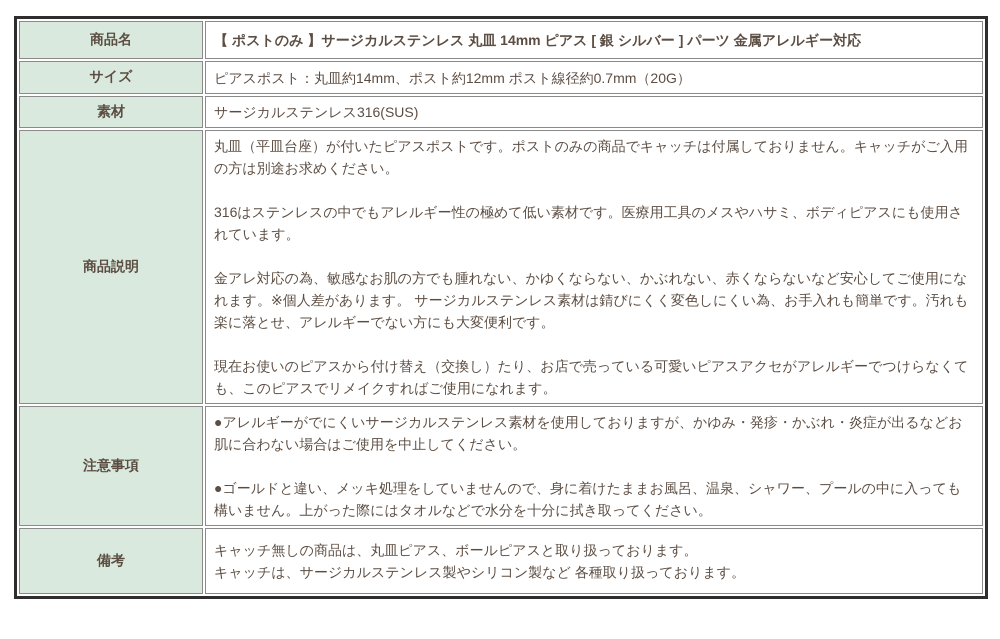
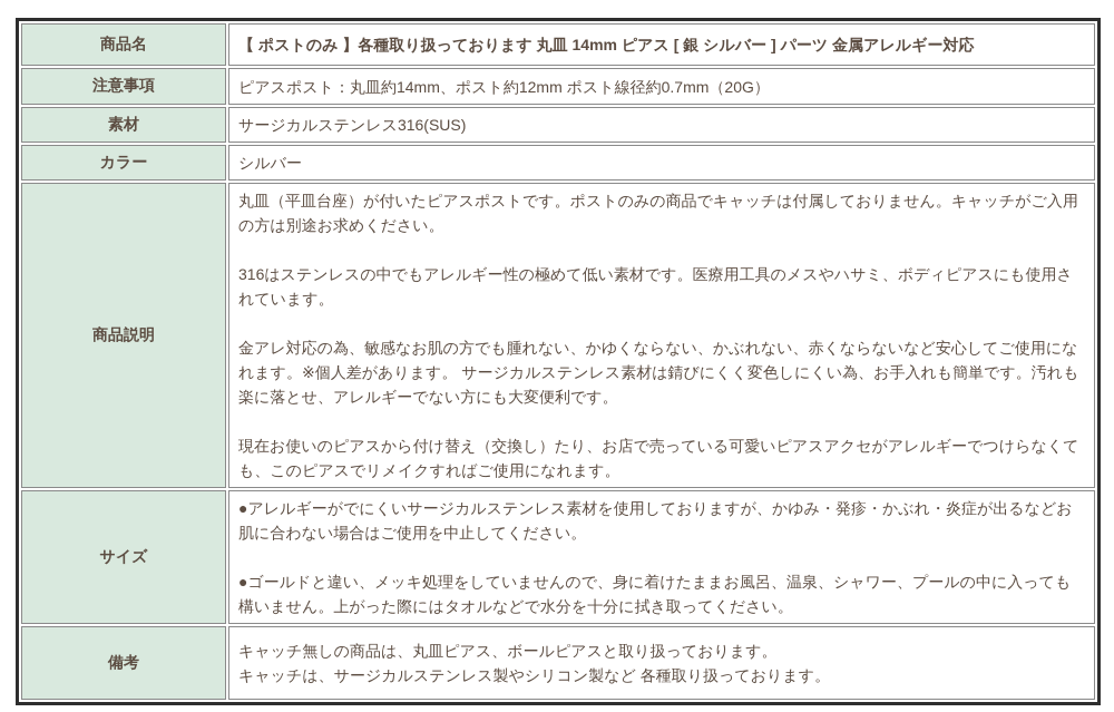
- 商品名	【 ポストのみ 】サージカルステンレス 丸皿 14mm ピアス [ 銀 シルバー ] パーツ 金属アレルギー対応
+ 商品名	【 ポストのみ 】各種取り扱っております 丸皿 14mm ピアス [ 銀 シルバー ] パーツ 金属アレルギー対応
- サイズ	ピアスポスト：丸皿約14mm、ポスト約12mm ポスト線径約0.7mm（20G）
+ 注意事項	ピアスポスト：丸皿約14mm、ポスト約12mm ポスト線径約0.7mm（20G）
  素材	サージカルステンレス316(SUS)
+ カラー	シルバー
  商品説明	丸皿（平皿台座）が付いたピアスポストです。ポストのみの商品でキャッチは付属しておりません。キャッチがご入用の方は別途お求めください。 316はステンレスの中でもアレルギー性の極めて低い素材です。医療用工具のメスやハサミ、ボディピアスにも使用されています。 金アレ対応の為、敏感なお肌の方でも腫れない、かゆくならない、かぶれない、赤くならないなど安心してご使用になれます。※個人差があります。 サージカルステンレス素材は錆びにくく変色しにくい為、お手入れも簡単です。汚れも楽に落とせ、アレルギーでない方にも大変便利です。 現在お使いのピアスから付け替え（交換し）たり、お店で売っている可愛いピアスアクセがアレルギーでつけらなくても、このピアスでリメイクすればご使用になれます。
- 注意事項	●アレルギーがでにくいサージカルステンレス素材を使用しておりますが、かゆみ・発疹・かぶれ・炎症が出るなどお肌に合わない場合はご使用を中止してください。 ●ゴールドと違い、メッキ処理をしていませんので、身に着けたままお風呂、温泉、シャワー、プールの中に入っても構いません。上がった際にはタオルなどで水分を十分に拭き取ってください。
+ サイズ	●アレルギーがでにくいサージカルステンレス素材を使用しておりますが、かゆみ・発疹・かぶれ・炎症が出るなどお肌に合わない場合はご使用を中止してください。 ●ゴールドと違い、メッキ処理をしていませんので、身に着けたままお風呂、温泉、シャワー、プールの中に入っても構いません。上がった際にはタオルなどで水分を十分に拭き取ってください。
  備考	キャッチ無しの商品は、丸皿ピアス、ボールピアスと取り扱っております。 キャッチは、サージカルステンレス製やシリコン製など 各種取り扱っております。
